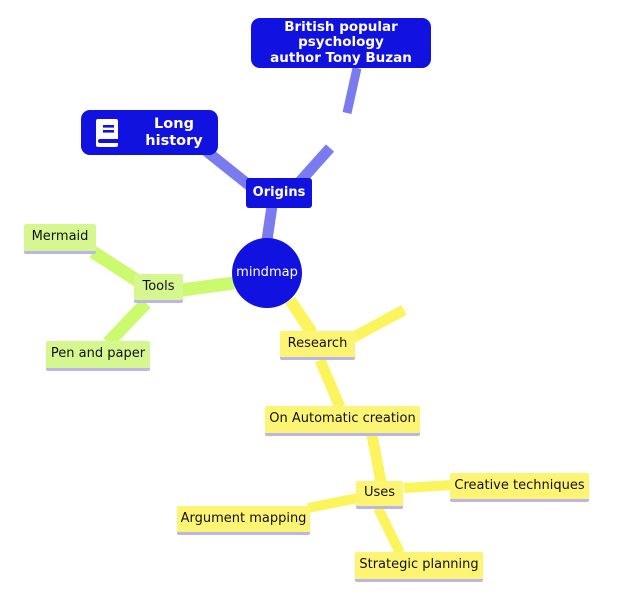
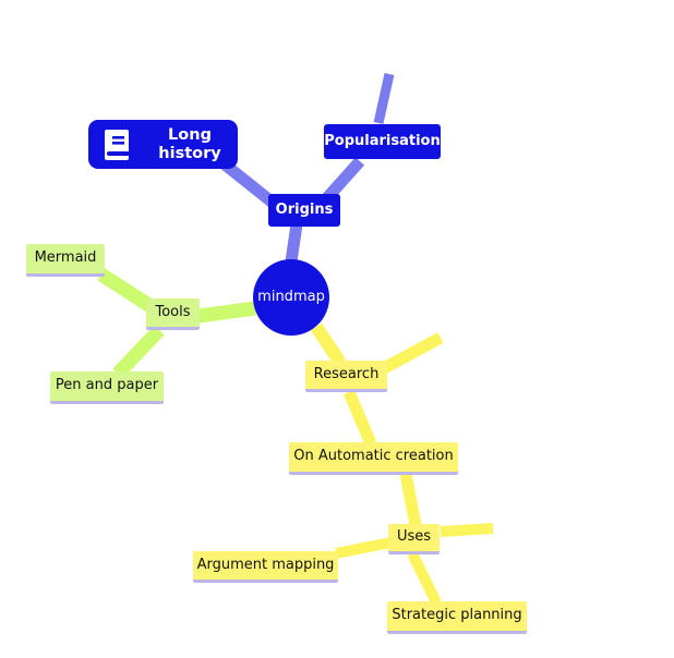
- British popular psychology
- author Tony Buzan
  Long history
+ Popularisation
  Origins
  mindmap
  Mermaid
  Tools
  Pen and paper
  Research
  On Automatic creation
- Creative techniques
  Uses
  Argument mapping
  Strategic planning
